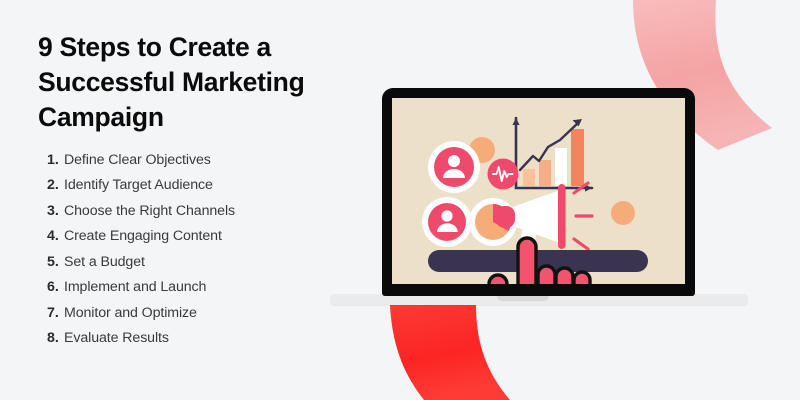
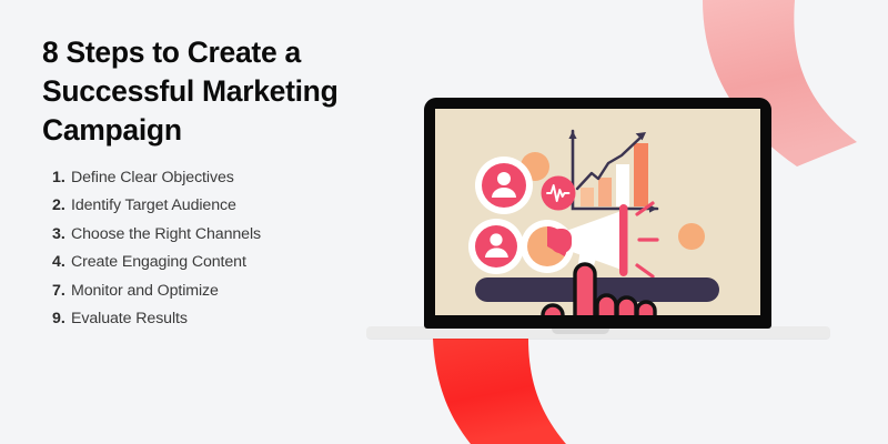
- 9 Steps to Create a
+ 8 Steps to Create a
  Successful Marketing
  Campaign
  1.
  Define Clear Objectives
  2.
  Identify Target Audience
  3.
  Choose the Right Channels
  4.
  Create Engaging Content
- 5.
- Set a Budget
- 6.
- Implement and Launch
  7.
  Monitor and Optimize
- 8.
+ 9.
  Evaluate Results
